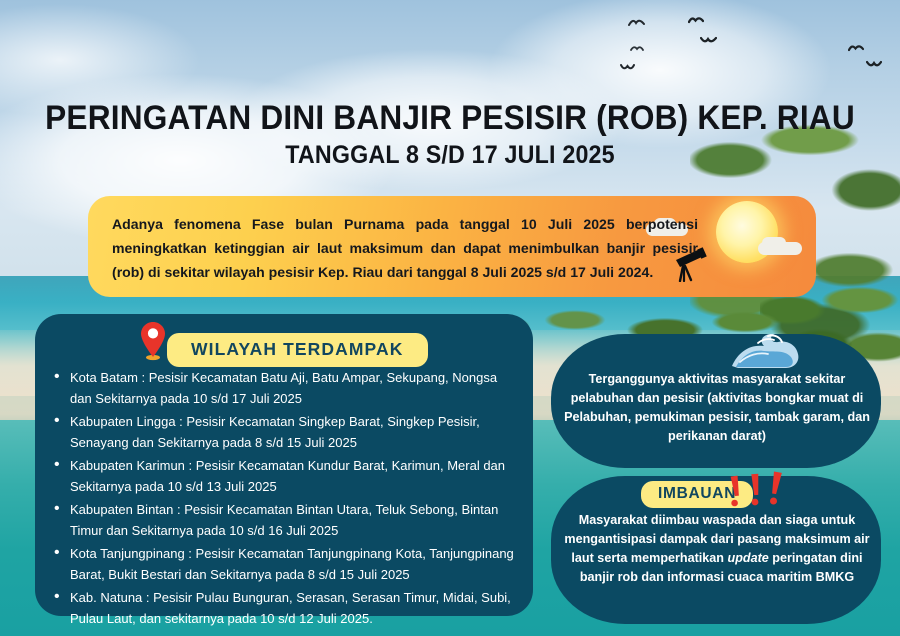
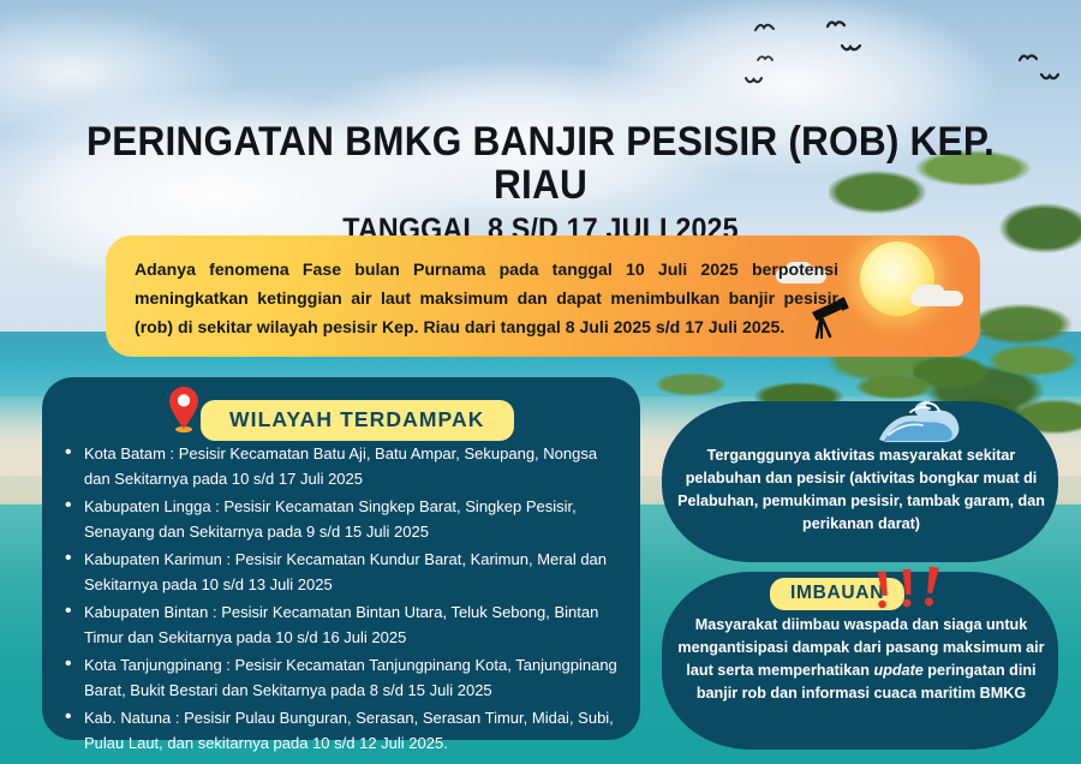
- PERINGATAN DINI BANJIR PESISIR (ROB) KEP. RIAU
+ PERINGATAN BMKG BANJIR PESISIR (ROB) KEP. RIAU
  TANGGAL 8 S/D 17 JULI 2025
- Adanya fenomena Fase bulan Purnama pada tanggal 10 Juli 2025 berpotensi meningkatkan ketinggian air laut maksimum dan dapat menimbulkan banjir pesisir (rob) di sekitar wilayah pesisir Kep. Riau dari tanggal 8 Juli 2025 s/d 17 Juli 2024.
+ Adanya fenomena Fase bulan Purnama pada tanggal 10 Juli 2025 berpotensi meningkatkan ketinggian air laut maksimum dan dapat menimbulkan banjir pesisir (rob) di sekitar wilayah pesisir Kep. Riau dari tanggal 8 Juli 2025 s/d 17 Juli 2025.
  WILAYAH TERDAMPAK
  Kota Batam : Pesisir Kecamatan Batu Aji, Batu Ampar, Sekupang, Nongsa dan Sekitarnya pada 10 s/d 17 Juli 2025
- Kabupaten Lingga : Pesisir Kecamatan Singkep Barat, Singkep Pesisir, Senayang dan Sekitarnya pada 8 s/d 15 Juli 2025
+ Kabupaten Lingga : Pesisir Kecamatan Singkep Barat, Singkep Pesisir, Senayang dan Sekitarnya pada 9 s/d 15 Juli 2025
  Kabupaten Karimun : Pesisir Kecamatan Kundur Barat, Karimun, Meral dan Sekitarnya pada 10 s/d 13 Juli 2025
  Kabupaten Bintan : Pesisir Kecamatan Bintan Utara, Teluk Sebong, Bintan Timur dan Sekitarnya pada 10 s/d 16 Juli 2025
  Kota Tanjungpinang : Pesisir Kecamatan Tanjungpinang Kota, Tanjungpinang Barat, Bukit Bestari dan Sekitarnya pada 8 s/d 15 Juli 2025
  Kab. Natuna : Pesisir Pulau Bunguran, Serasan, Serasan Timur, Midai, Subi, Pulau Laut, dan sekitarnya pada 10 s/d 12 Juli 2025.
  Terganggunya aktivitas masyarakat sekitar pelabuhan dan pesisir (aktivitas bongkar muat di Pelabuhan, pemukiman pesisir, tambak garam, dan perikanan darat)
  IMBAUAN
  Masyarakat diimbau waspada dan siaga untuk mengantisipasi dampak dari pasang maksimum air laut serta memperhatikan update peringatan dini banjir rob dan informasi cuaca maritim BMKG
